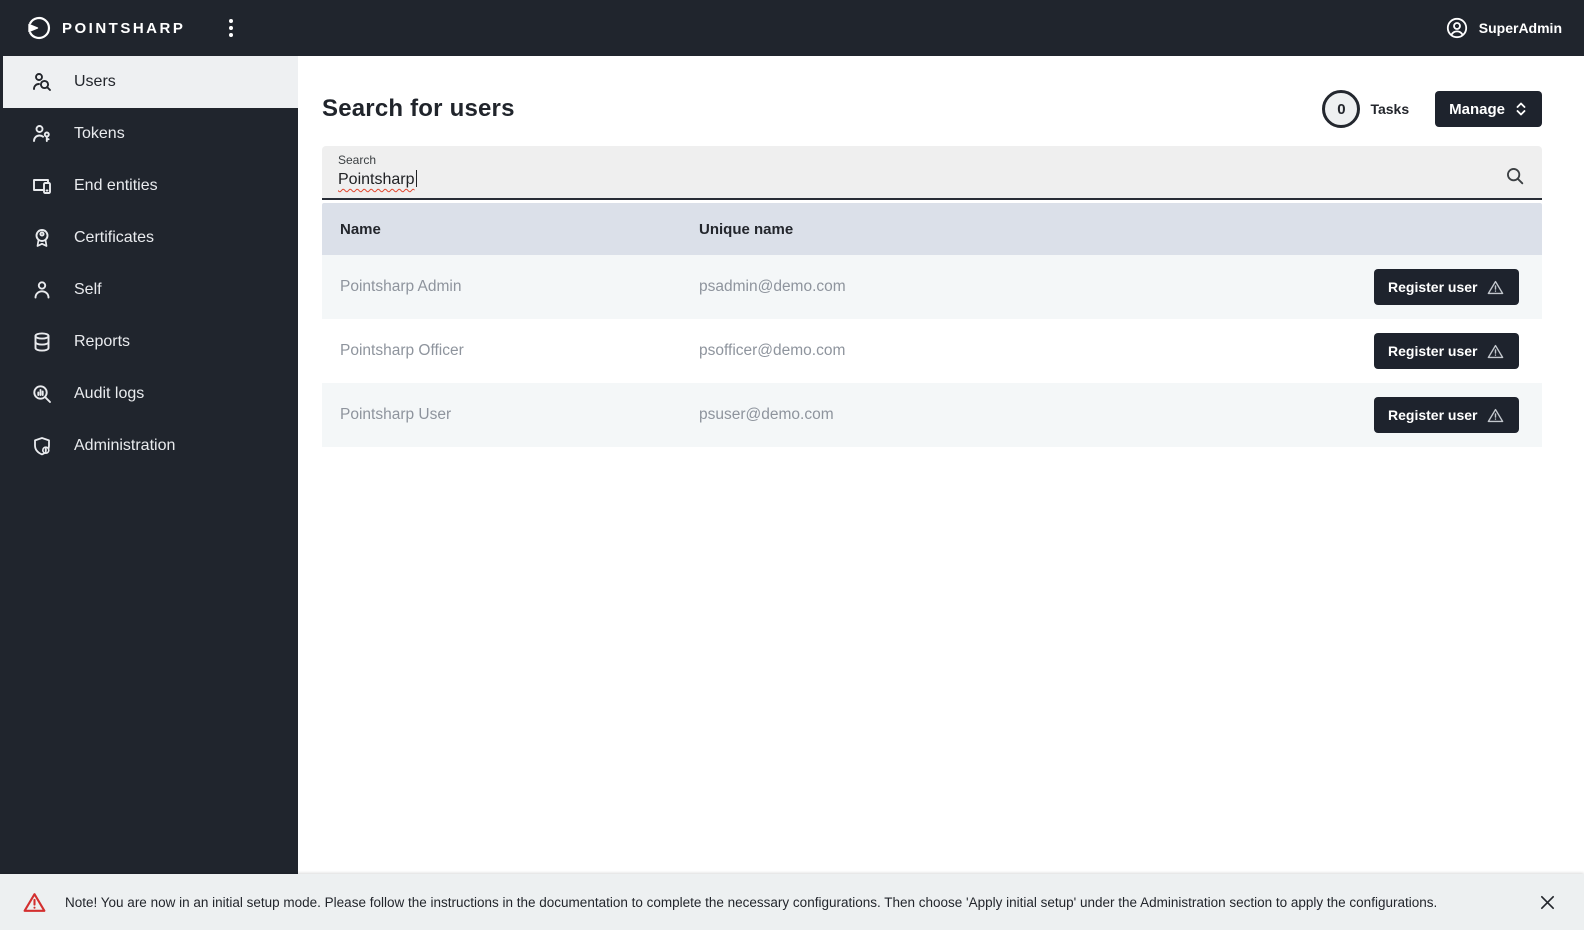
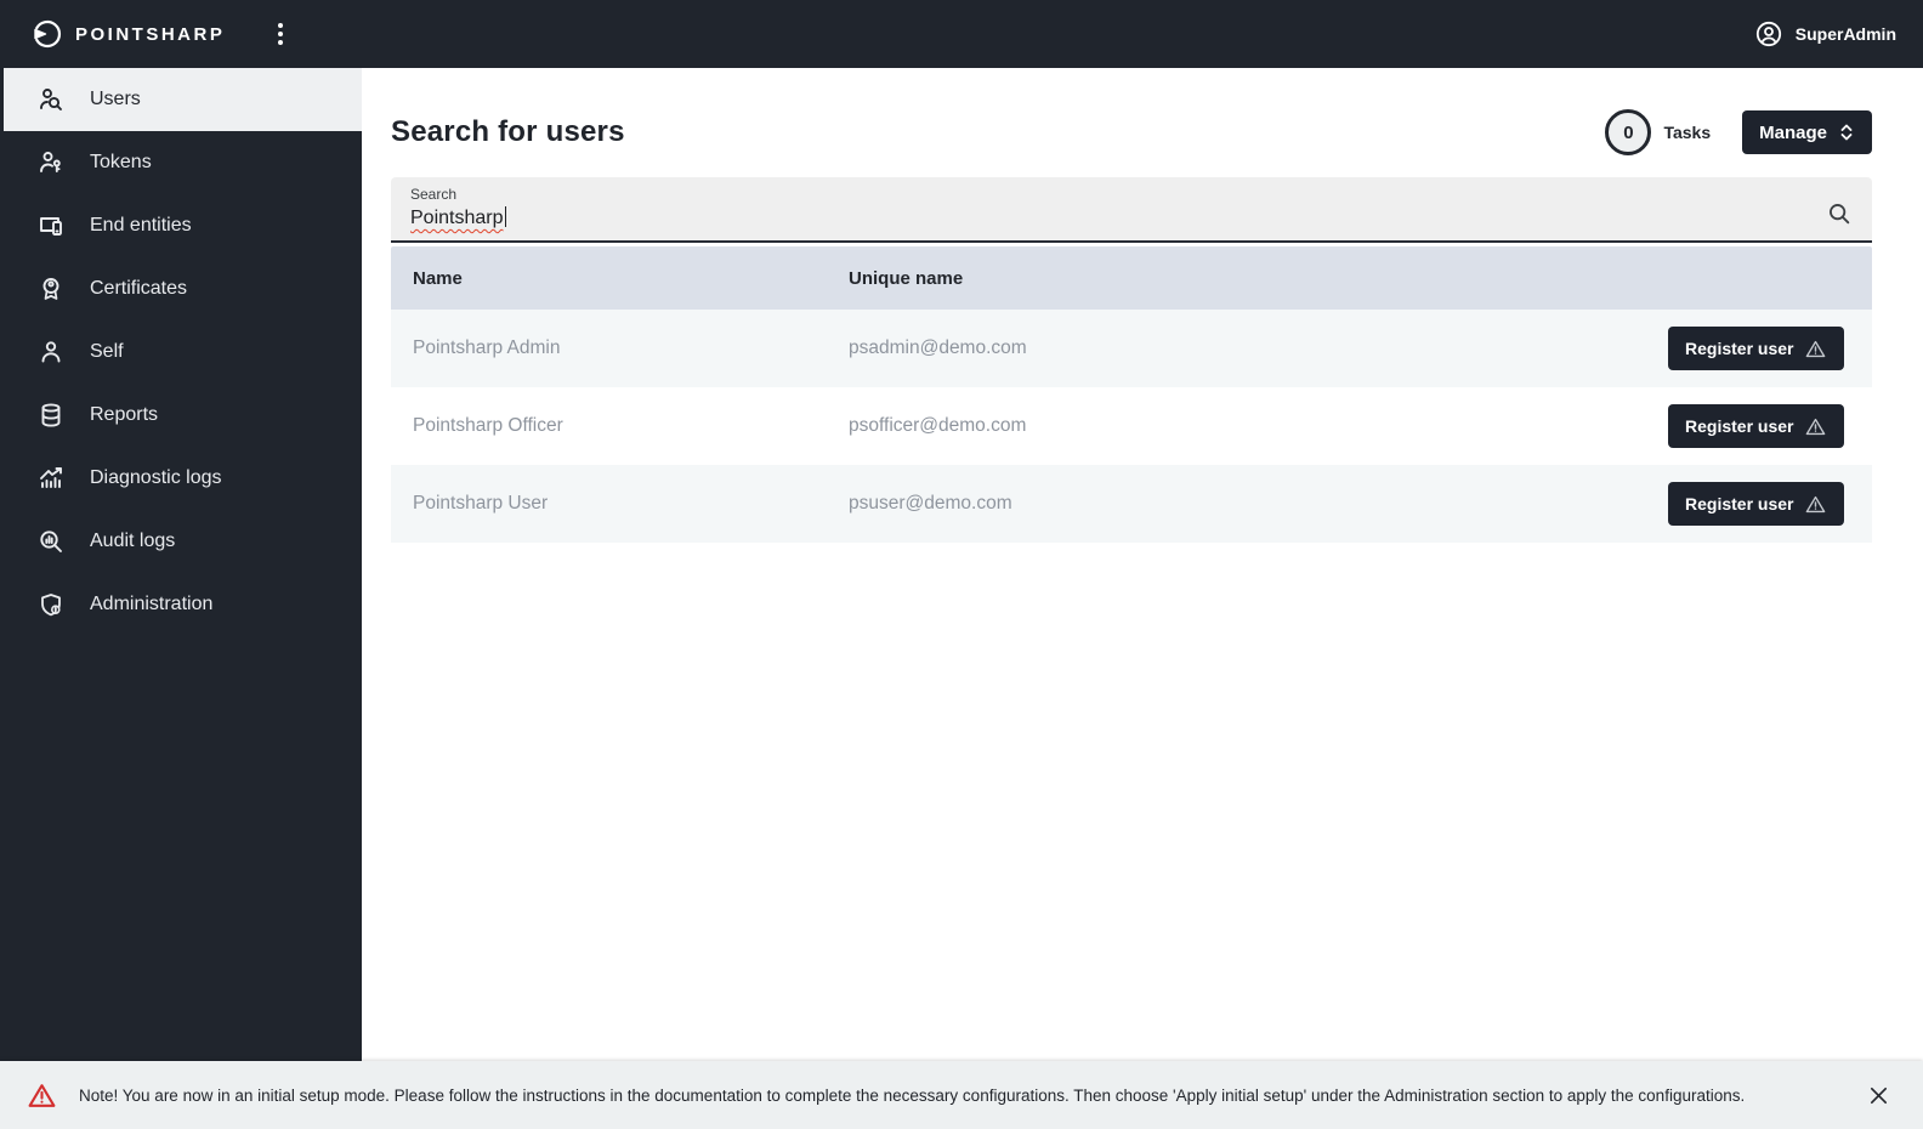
  POINTSHARP
  SuperAdmin
  Users
  Tokens
  End entities
  Certificates
  Self
  Reports
+ Diagnostic logs
  Audit logs
  Administration
  Search for users
  0
  Tasks
  Manage
  Search
  Pointsharp
  Name
  Unique name
  Pointsharp Admin
  psadmin@demo.com
  Register user
  Pointsharp Officer
  psofficer@demo.com
  Register user
  Pointsharp User
  psuser@demo.com
  Register user
  Note! You are now in an initial setup mode. Please follow the instructions in the documentation to complete the necessary configurations. Then choose 'Apply initial setup' under the Administration section to apply the configurations.
